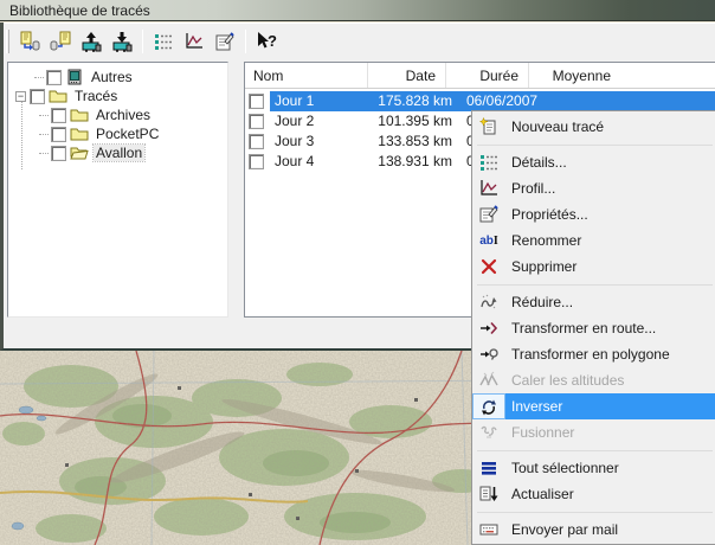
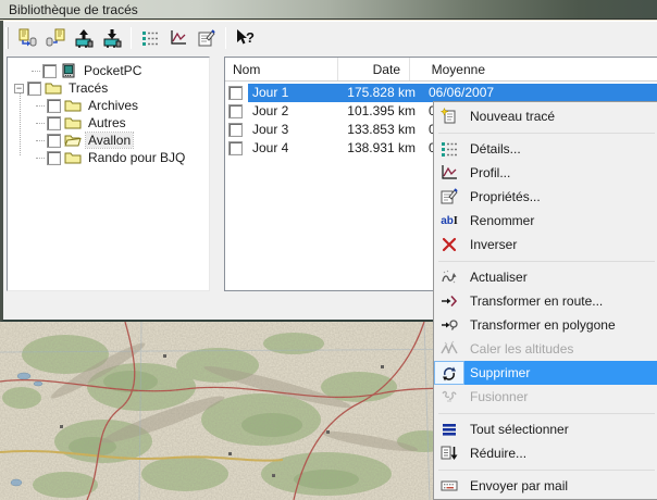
  Bibliothèque de tracés
  ?
- Autres
+ PocketPC
  −
  Tracés
  Archives
- PocketPC
+ Autres
  Avallon
+ Rando pour BJQ
  Nom
  Date
- Durée
  Moyenne
  Jour 1
  175.828 km
  06/06/2007
  Jour 2
  101.395 km
  Jour 3
  133.853 km
  Jour 4
  138.931 km
  Nouveau tracé
  Détails...
  Profil...
  Propriétés...
  abI
  Renommer
- Supprimer
+ Inverser
- Réduire...
+ Actualiser
  Transformer en route...
  Transformer en polygone
  Caler les altitudes
- Inverser
+ Supprimer
  Fusionner
  Tout sélectionner
- Actualiser
+ Réduire...
  Envoyer par mail
